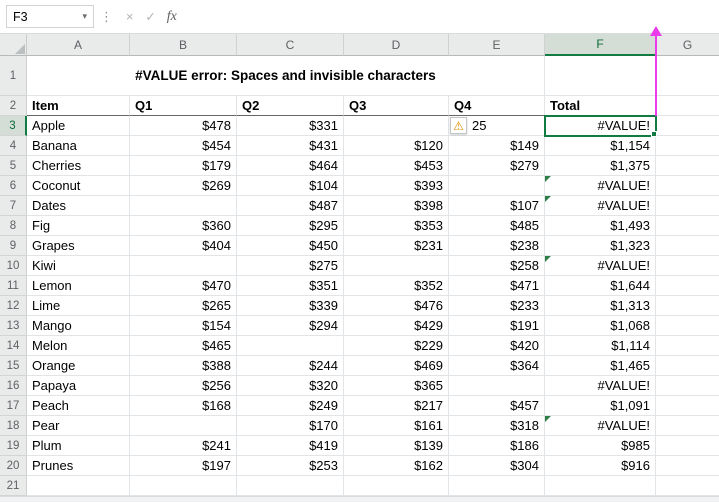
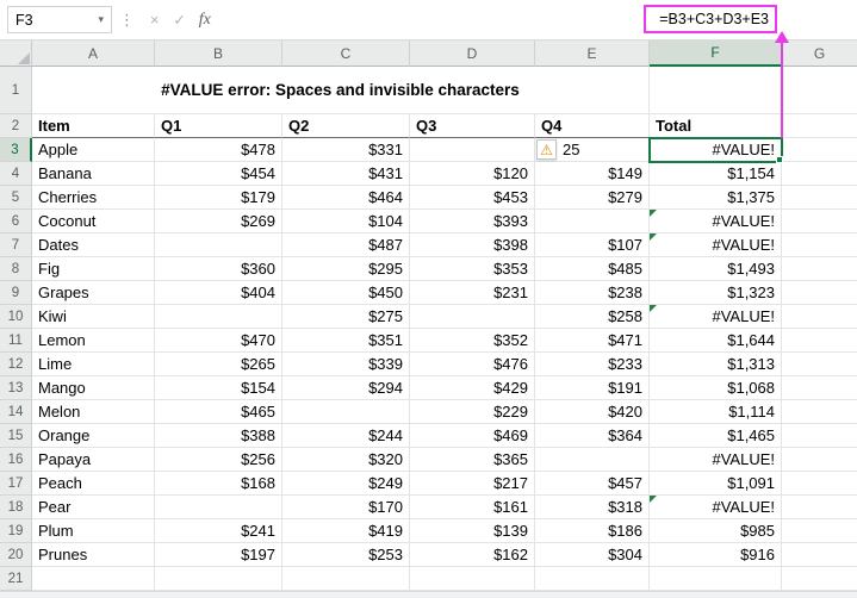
  F3
  ▾
  ⋮
  ×
  ✓
  fx
+ =B3+C3+D3+E3
  A
  B
  C
  D
  E
  F
  G
  1
  #VALUE error: Spaces and invisible characters
  2
  Item
  Q1
  Q2
  Q3
  Q4
  Total
  3
  Apple
  $478
  $331
  ⚠
  25
  #VALUE!
  4
  Banana
  $454
  $431
  $120
  $149
  $1,154
  5
  Cherries
  $179
  $464
  $453
  $279
  $1,375
  6
  Coconut
  $269
  $104
  $393
  #VALUE!
  7
  Dates
  $487
  $398
  $107
  #VALUE!
  8
  Fig
  $360
  $295
  $353
  $485
  $1,493
  9
  Grapes
  $404
  $450
  $231
  $238
  $1,323
  10
  Kiwi
  $275
  $258
  #VALUE!
  11
  Lemon
  $470
  $351
  $352
  $471
  $1,644
  12
  Lime
  $265
  $339
  $476
  $233
  $1,313
  13
  Mango
  $154
  $294
  $429
  $191
  $1,068
  14
  Melon
  $465
  $229
  $420
  $1,114
  15
  Orange
  $388
  $244
  $469
  $364
  $1,465
  16
  Papaya
  $256
  $320
  $365
  #VALUE!
  17
  Peach
  $168
  $249
  $217
  $457
  $1,091
  18
  Pear
  $170
  $161
  $318
  #VALUE!
  19
  Plum
  $241
  $419
  $139
  $186
  $985
  20
  Prunes
  $197
  $253
  $162
  $304
  $916
  21
